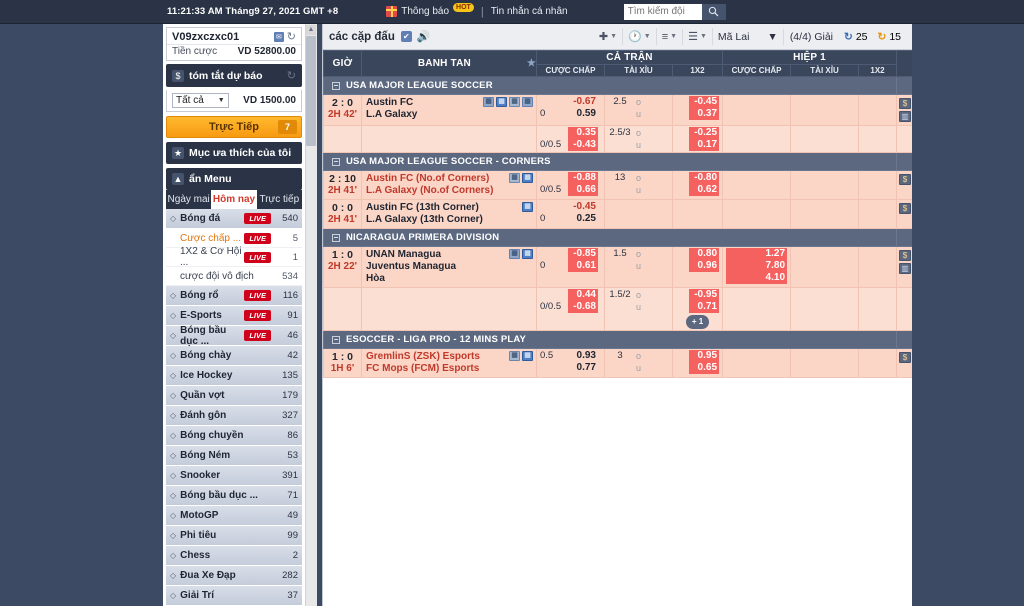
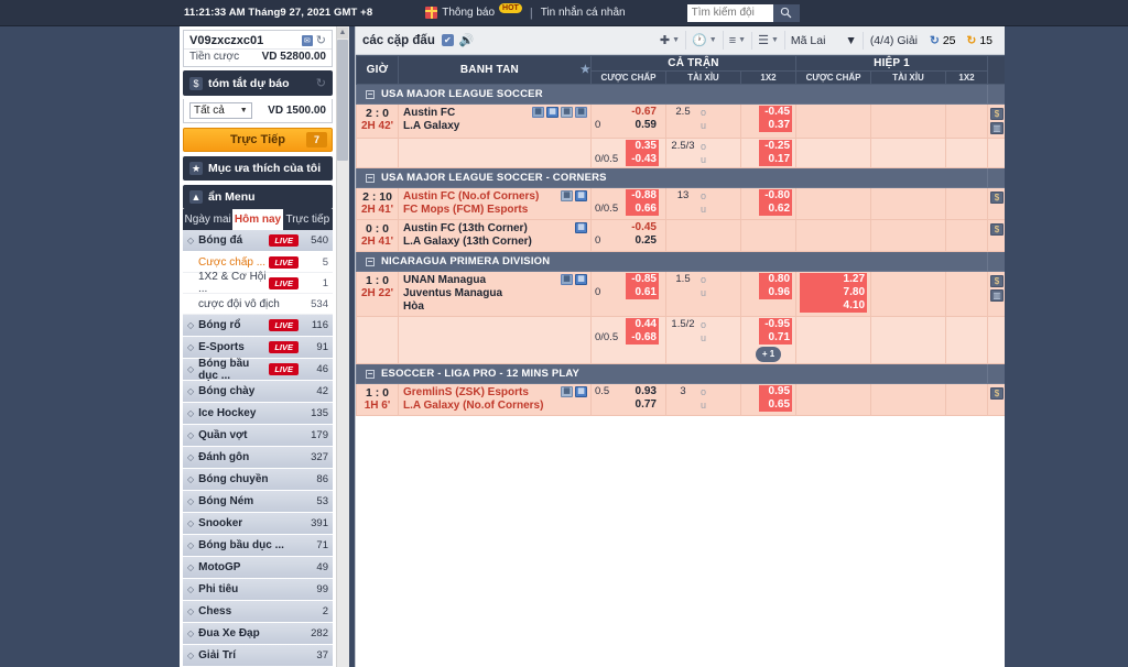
  11:21:33 AM Tháng9 27, 2021 GMT +8
  Thông báo
  |
  Tin nhắn cá nhân
  Tìm kiếm đội
  V09zxczxc01
  ↻
  Tiền cược
  VD 52800.00
  $
  tóm tắt dự báo
  ↻
  Tất cả
  VD 1500.00
  Trực Tiếp
  7
  ★
  Mục ưa thích của tôi
  ▲
  ẩn Menu
  Ngày mai
  Hôm nay
  Trực tiếp
  ◇
  Bóng đá
  LIVE
  540
  Cược chấp ...
  LIVE
  5
  1X2 & Cơ Hội ...
  LIVE
  1
  cược đội vô địch
  534
  ◇
  Bóng rổ
  LIVE
  116
  ◇
  E-Sports
  LIVE
  91
  ◇
  Bóng bầu dục ...
  LIVE
  46
  ◇
  Bóng chày
  42
  ◇
  Ice Hockey
  135
  ◇
  Quần vợt
  179
  ◇
  Đánh gôn
  327
  ◇
  Bóng chuyền
  86
  ◇
  Bóng Ném
  53
  ◇
  Snooker
  391
  ◇
  Bóng bầu dục ...
  71
  ◇
  MotoGP
  49
  ◇
  Phi tiêu
  99
  ◇
  Chess
  2
  ◇
  Đua Xe Đạp
  282
  ◇
  Giải Trí
  37
  các cặp đấu
  ✔
  🔊
  ✚
  🕐
  ≡
  ☰
  Mã Lai
  ▼
  (4/4) Giải
  ↻
  25
  ↻
  15
  GIỜ	BANH TAN ★	CẢ TRẬN	HIỆP 1
  CƯỢC CHẤP	TÀI XỈU	1X2	CƯỢC CHẤP	TÀI XỈU	1X2
  − USA MAJOR LEAGUE SOCCER
  2 : 02H 42'	Austin FCL.A Galaxy	-0.670 0.59	2.5 ou	-0.450.37				$▥
  		0.350/0.5 -0.43	2.5/3 ou	-0.250.17
  − USA MAJOR LEAGUE SOCCER - CORNERS
- 2 : 102H 41'	Austin FC (No.of Corners)L.A Galaxy (No.of Corners)	-0.880/0.5 0.66	13 ou	-0.800.62				$
+ 2 : 102H 41'	Austin FC (No.of Corners)FC Mops (FCM) Esports	-0.880/0.5 0.66	13 ou	-0.800.62				$
  0 : 02H 41'	Austin FC (13th Corner)L.A Galaxy (13th Corner)	-0.450 0.25						$
  − NICARAGUA PRIMERA DIVISION
  1 : 02H 22'	UNAN ManaguaJuventus ManaguaHòa	-0.850 0.61	1.5 ou	0.800.96	1.277.804.10			$▥
  		0.440/0.5 -0.68	1.5/2 ou	-0.950.71+ 1
  − ESOCCER - LIGA PRO - 12 MINS PLAY
- 1 : 01H 6'	GremlinS (ZSK) EsportsFC Mops (FCM) Esports	0.5 0.930.77	3 ou	0.950.65				$
+ 1 : 01H 6'	GremlinS (ZSK) EsportsL.A Galaxy (No.of Corners)	0.5 0.930.77	3 ou	0.950.65				$
